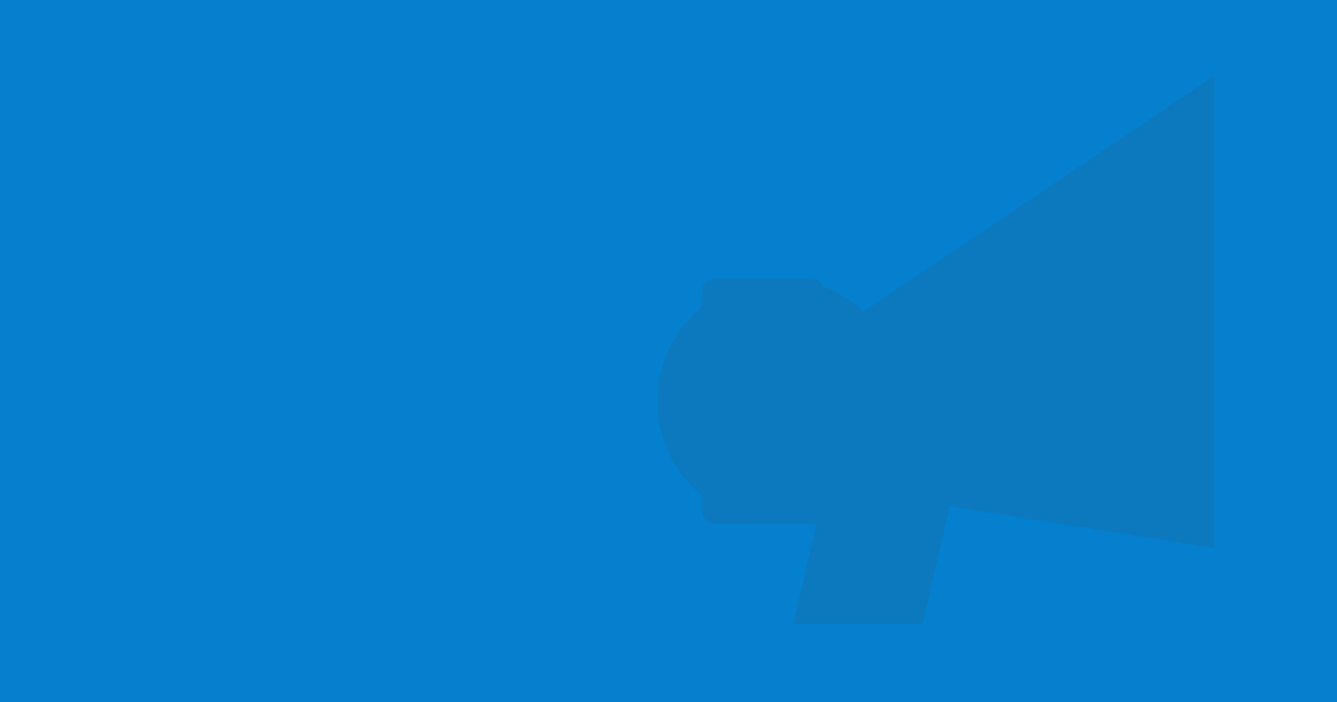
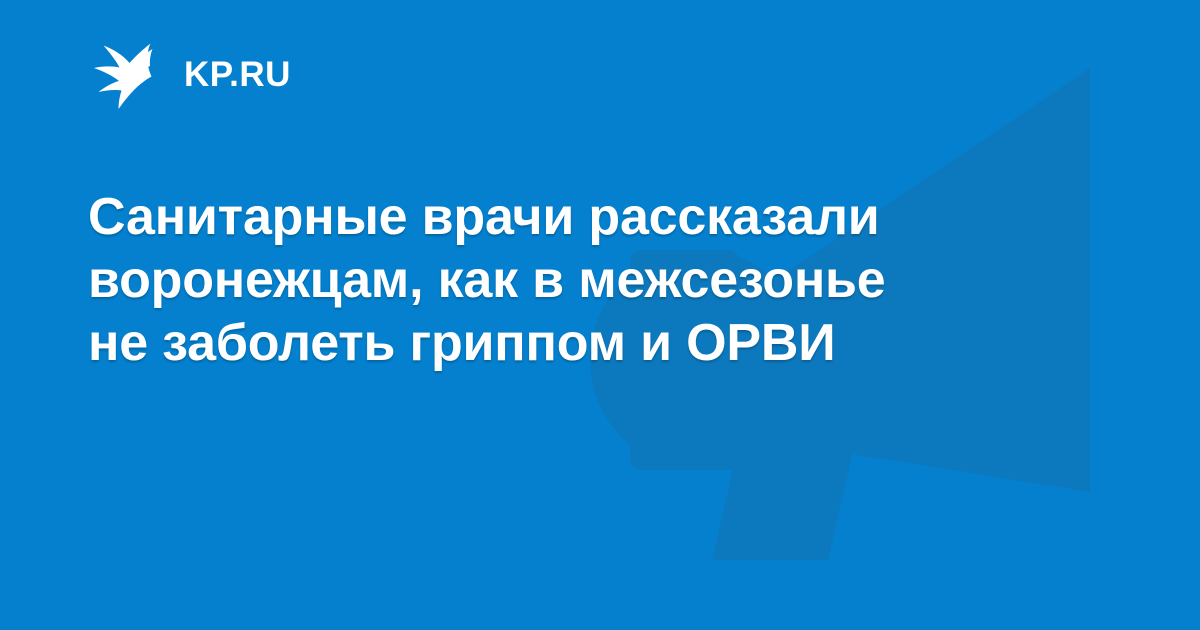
+ KP.RU
+ Санитарные врачи рассказали
+ воронежцам, как в межсезонье
+ не заболеть гриппом и ОРВИ
